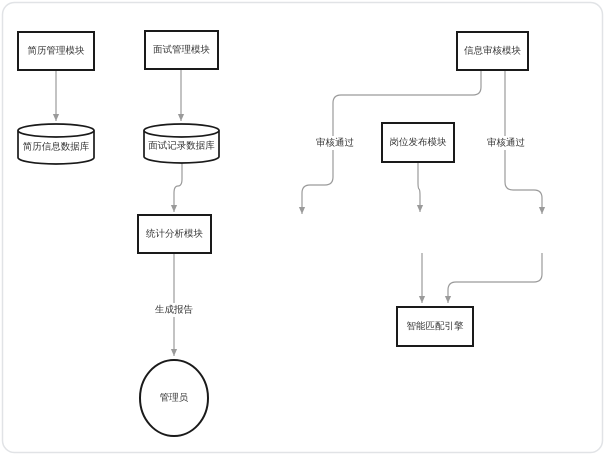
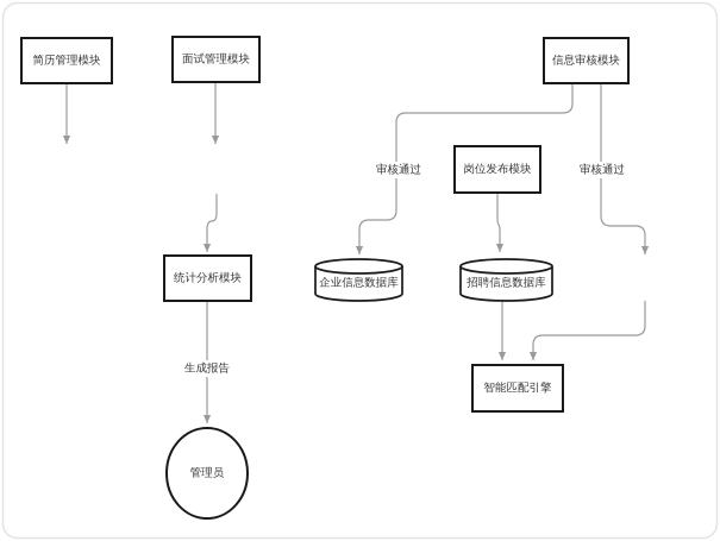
  生成报告
  审核通过
  审核通过
  简历管理模块
- 简历信息数据库
  面试管理模块
- 面试记录数据库
  统计分析模块
  管理员
  信息审核模块
  岗位发布模块
+ 企业信息数据库
+ 招聘信息数据库
  智能匹配引擎
